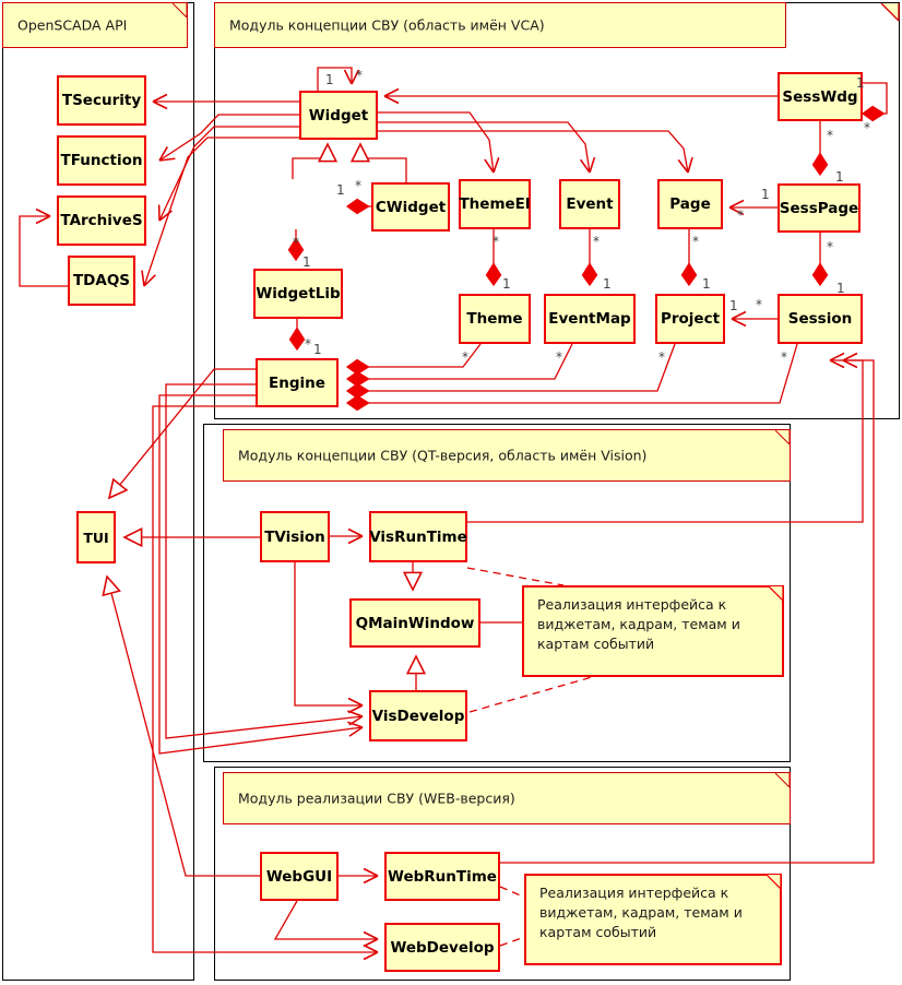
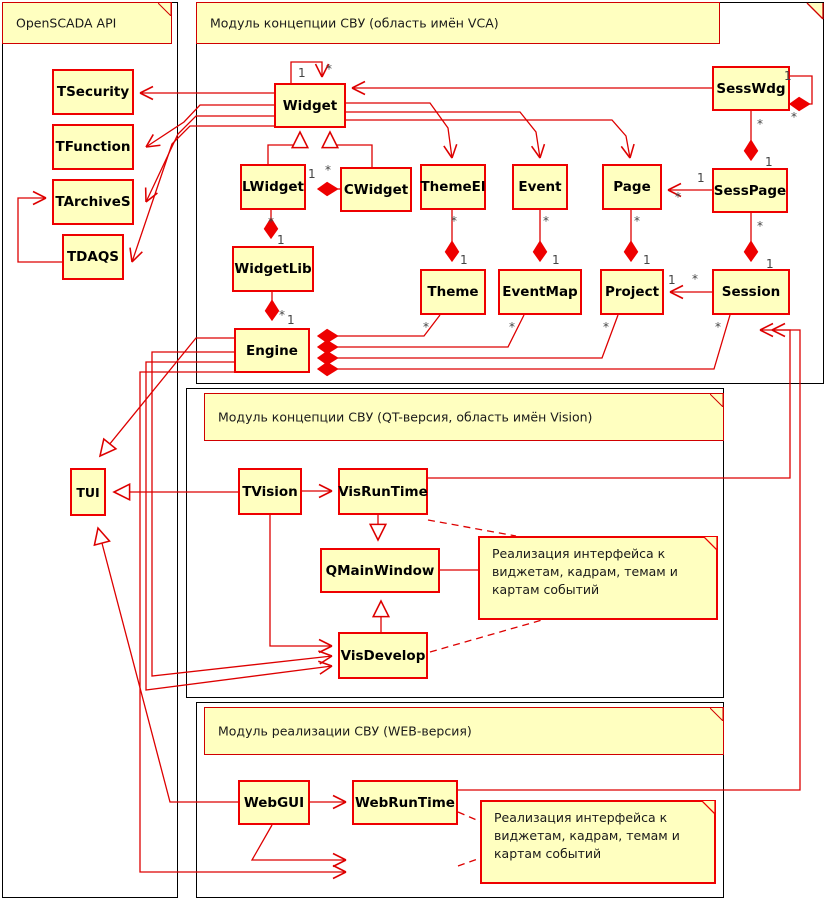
  OpenSCADA API
  Модуль концепции СВУ (область имён VCA)
  Модуль концепции СВУ (QT-версия, область имён Vision)
  Модуль реализации СВУ (WEB-версия)
  TSecurity
  TFunction
  TArchiveS
  TDAQS
  TUI
  Widget
  SessWdg
+ LWidget
  CWidget
  ThemeEl
  Event
  Page
  SessPage
  WidgetLib
  Theme
  EventMap
  Project
  Session
  Engine
  TVision
  VisRunTime
  QMainWindow
  VisDevelop
  WebGUI
  WebRunTime
- WebDevelop
  Реализация интерфейса к виджетам, кадрам, темам и картам событий
  Реализация интерфейса к виджетам, кадрам, темам и картам событий
  1
  *
  1
  *
  *
  1
  *
  1
  *
  1
  *
  1
  *
  1
  *
  1
  *
  1
  1
  *
  1
  *
  1
  *
  *
  *
  *
  *
